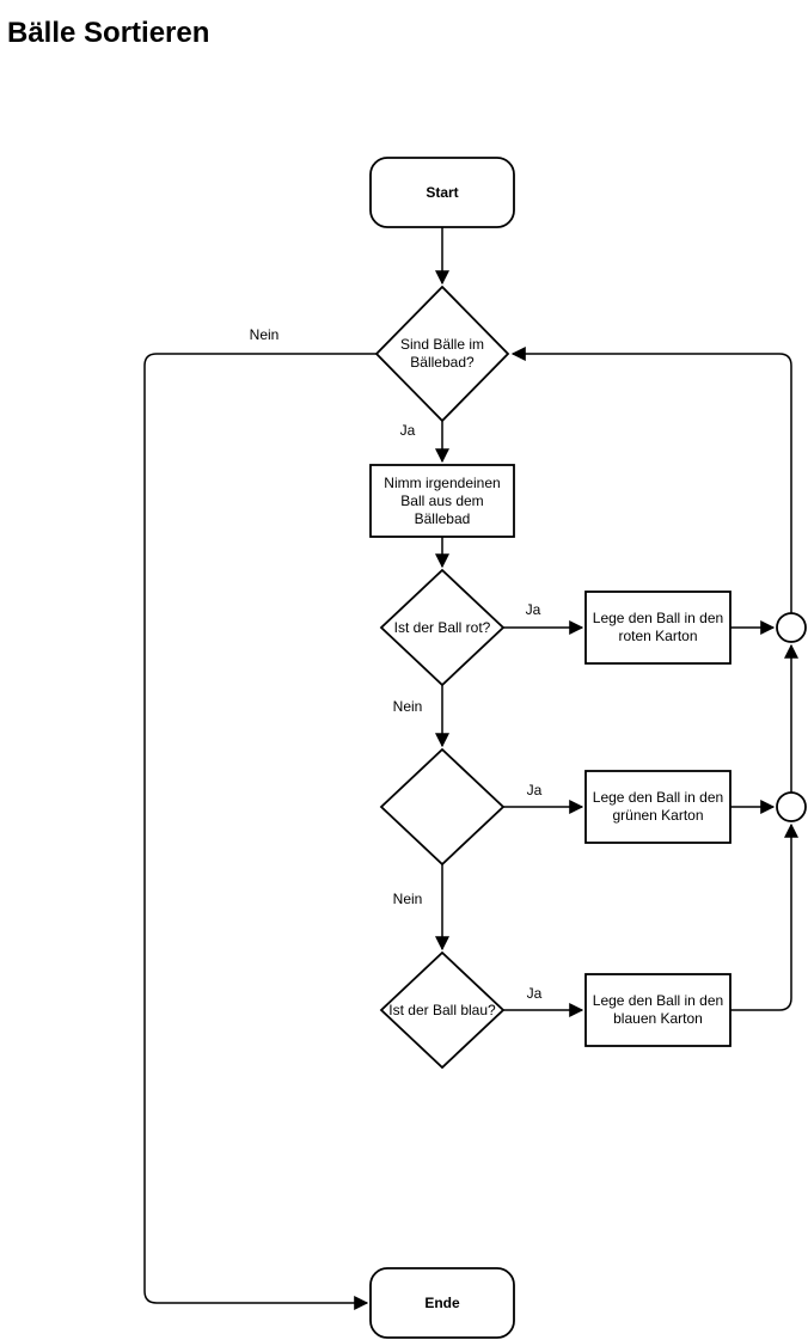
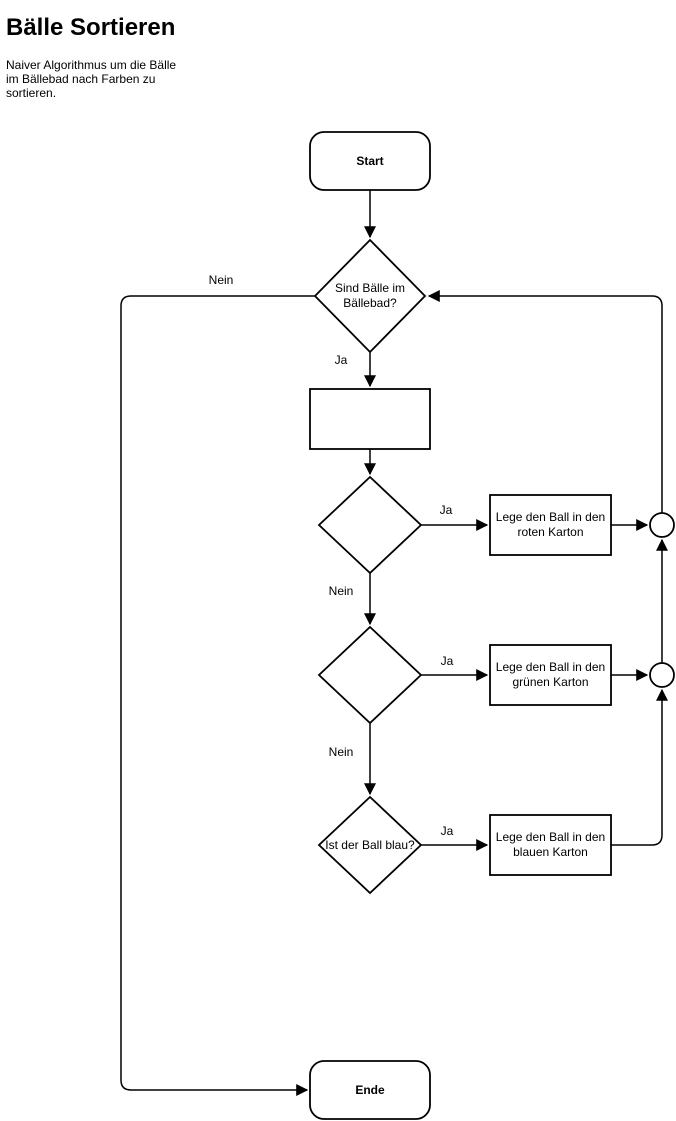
  Bälle Sortieren
+ Naiver Algorithmus um die Bälle
+ im Bällebad nach Farben zu
+ sortieren.
  Start
  Sind Bälle im
  Bällebad?
- Nimm irgendeinen
- Ball aus dem
- Bällebad
- Ist der Ball rot?
  Lege den Ball in den
  roten Karton
  Lege den Ball in den
  grünen Karton
  Ist der Ball blau?
  Lege den Ball in den
  blauen Karton
  Ende
  Nein
  Ja
  Ja
  Nein
  Ja
  Nein
  Ja
